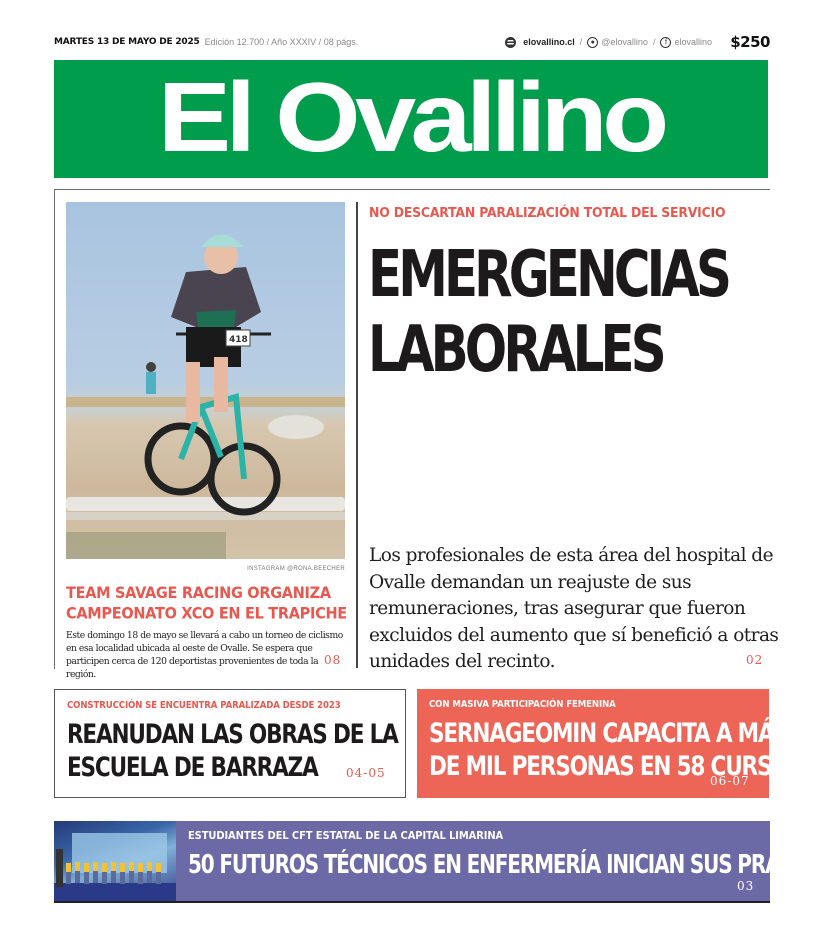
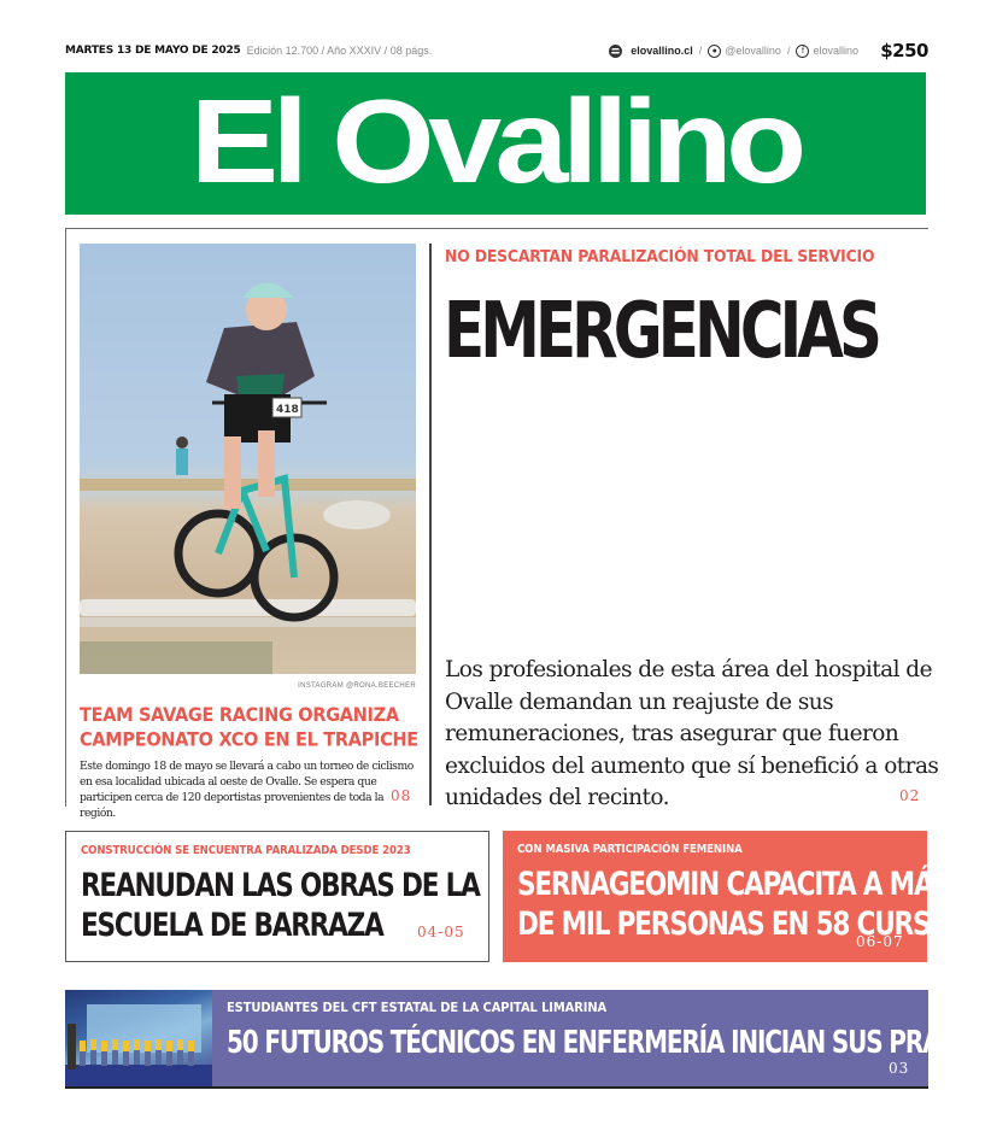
  MARTES 13 DE MAYO DE 2025
  Edición 12.700 / Año XXXIV / 08 págs.
  elovallino.cl
  /
  @elovallino
  /
  elovallino
  $250
  El Ovallino
  418
  TEAM SAVAGE RACING ORGANIZA CAMPEONATO XCO EN EL TRAPICHE
  Este domingo 18 de mayo se llevará a cabo un torneo de ciclismo en esa localidad ubicada al oeste de Ovalle. Se espera que participen cerca de 120 deportistas provenientes de toda la región.
  08
  NO DESCARTAN PARALIZACIÓN TOTAL DEL SERVICIO
  EMERGENCIAS
- LABORALES
  Los profesionales de esta área del hospital de Ovalle demandan un reajuste de sus remuneraciones, tras asegurar que fueron excluidos del aumento que sí benefició a otras unidades del recinto.
  02
  CONSTRUCCIÓN SE ENCUENTRA PARALIZADA DESDE 2023
  REANUDAN LAS OBRAS DE LA
  ESCUELA DE BARRAZA
  04-05
  CON MASIVA PARTICIPACIÓN FEMENINA
  SERNAGEOMIN CAPACITA A MÁS
  DE MIL PERSONAS EN 58 CURSOS
  06-07
  ESTUDIANTES DEL CFT ESTATAL DE LA CAPITAL LIMARINA
  50 FUTUROS TÉCNICOS EN ENFERMERÍA INICIAN SUS PRÁCTIC
  03
